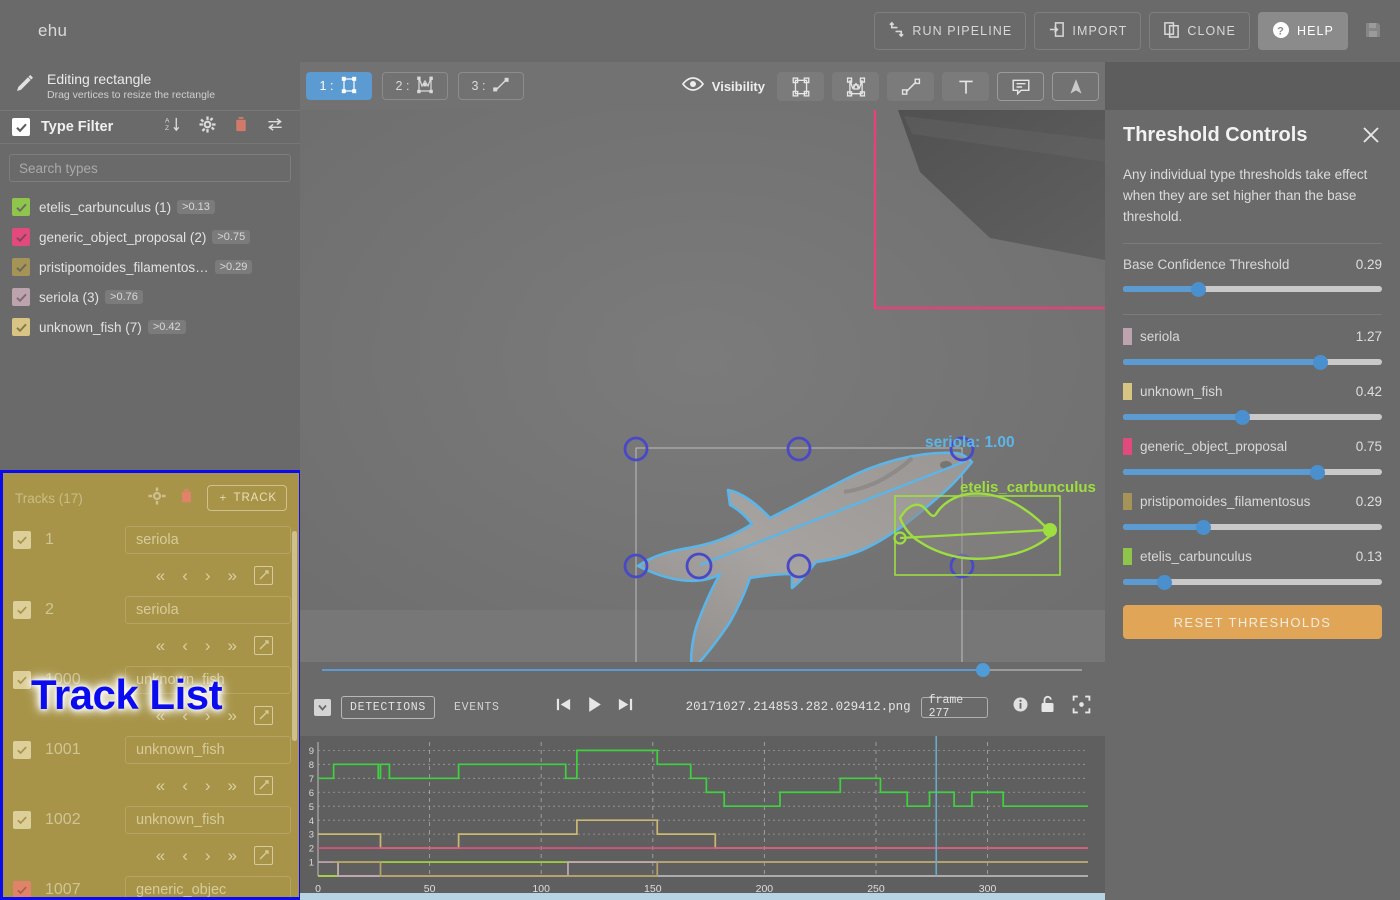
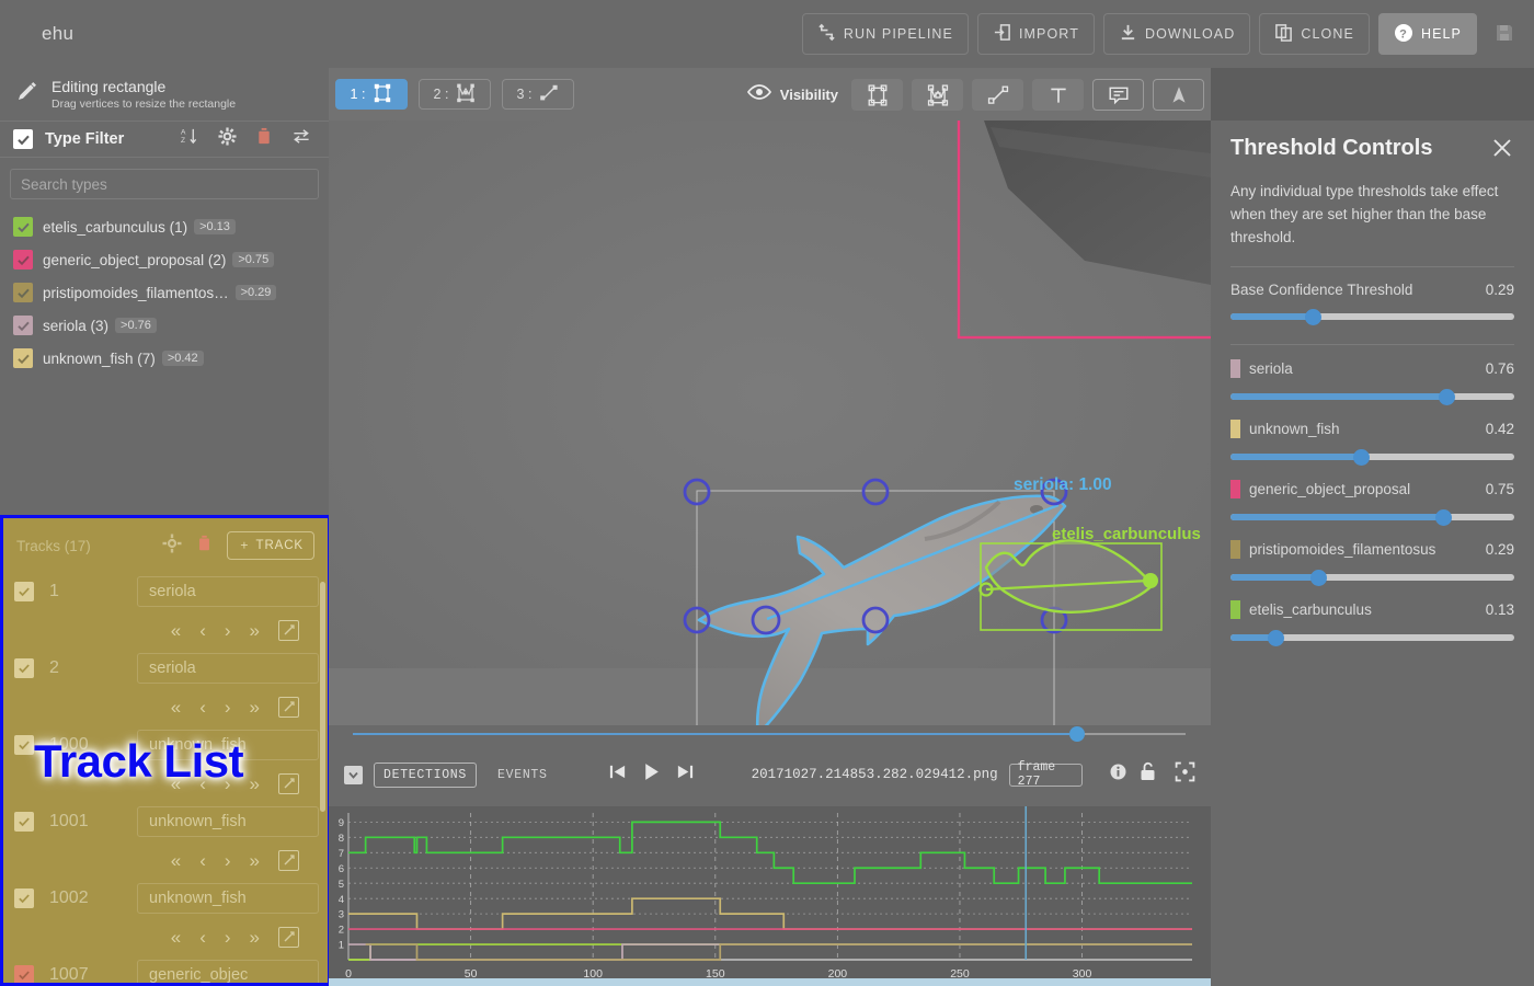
  ehu
  RUN PIPELINE
  IMPORT
+ DOWNLOAD
  CLONE
  ?
  HELP
  Editing rectangle
  Drag vertices to resize the rectangle
  Type Filter
  Search types
  etelis_carbunculus (1)
  >0.13
  generic_object_proposal (2)
  >0.75
  pristipomoides_filamentos…
  >0.29
  seriola (3)
  >0.76
  unknown_fish (7)
  >0.42
  Tracks (17)
  ＋
  TRACK
  1
  seriola
  «
  ‹
  ›
  »
  2
  seriola
  «
  ‹
  ›
  »
  1000
  unknown_fish
  «
  ‹
  ›
  »
  1001
  unknown_fish
  «
  ‹
  ›
  »
  1002
  unknown_fish
  «
  ‹
  ›
  »
  1007
  generic_objec
  Track List
  1 :
  2 :
  3 :
  Visibility
  seriola: 1.00
  etelis_carbunculus
  DETECTIONS
  EVENTS
  20171027.214853.282.029412.png
  frame 277
  1
  2
  3
  4
  5
  6
  7
  8
  9
  0
  50
  100
  150
  200
  250
  300
  Threshold Controls
  Any individual type thresholds take effect when they are set higher than the base threshold.
  Base Confidence Threshold
  0.29
  seriola
- 1.27
+ 0.76
  unknown_fish
  0.42
  generic_object_proposal
  0.75
  pristipomoides_filamentosus
  0.29
  etelis_carbunculus
  0.13
- RESET THRESHOLDS
